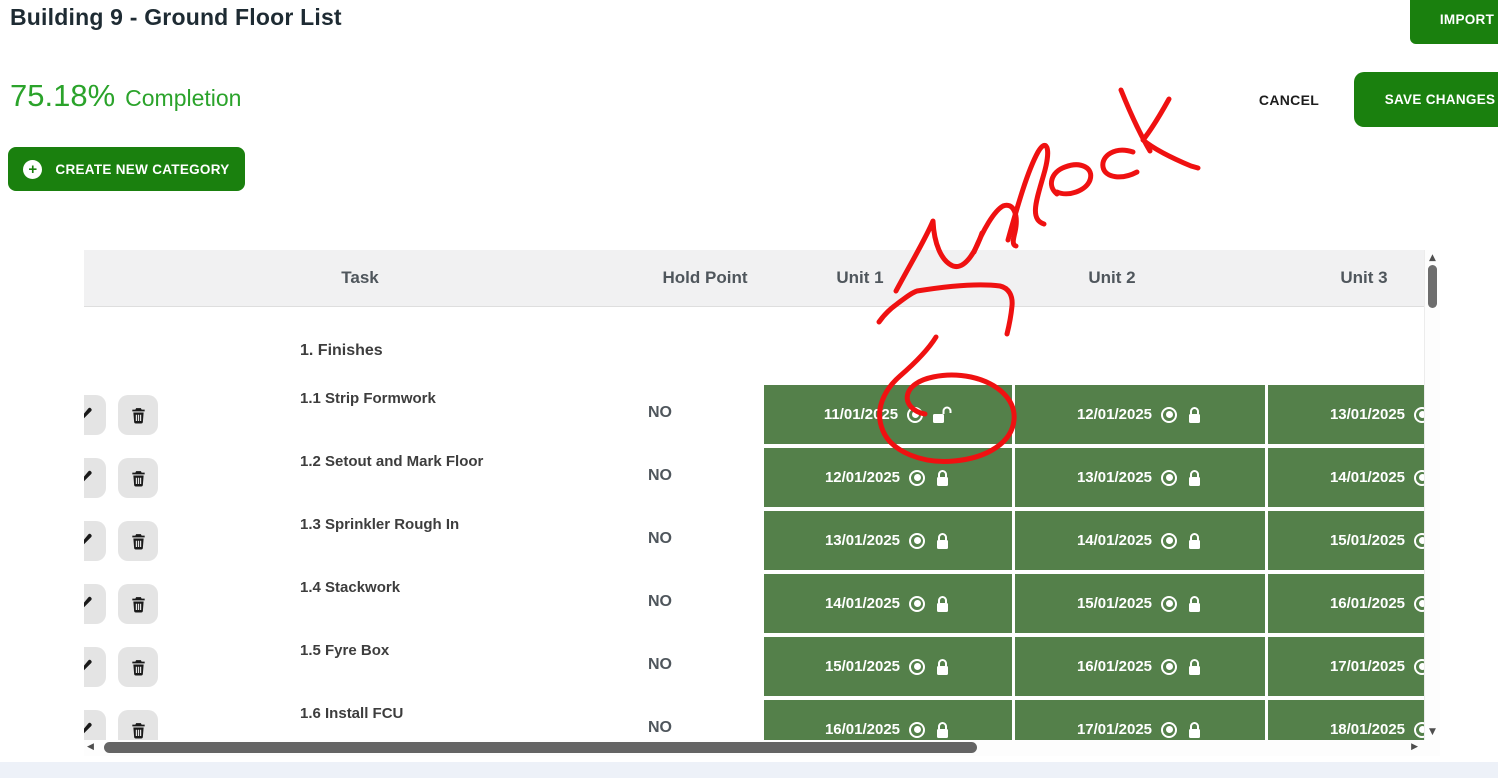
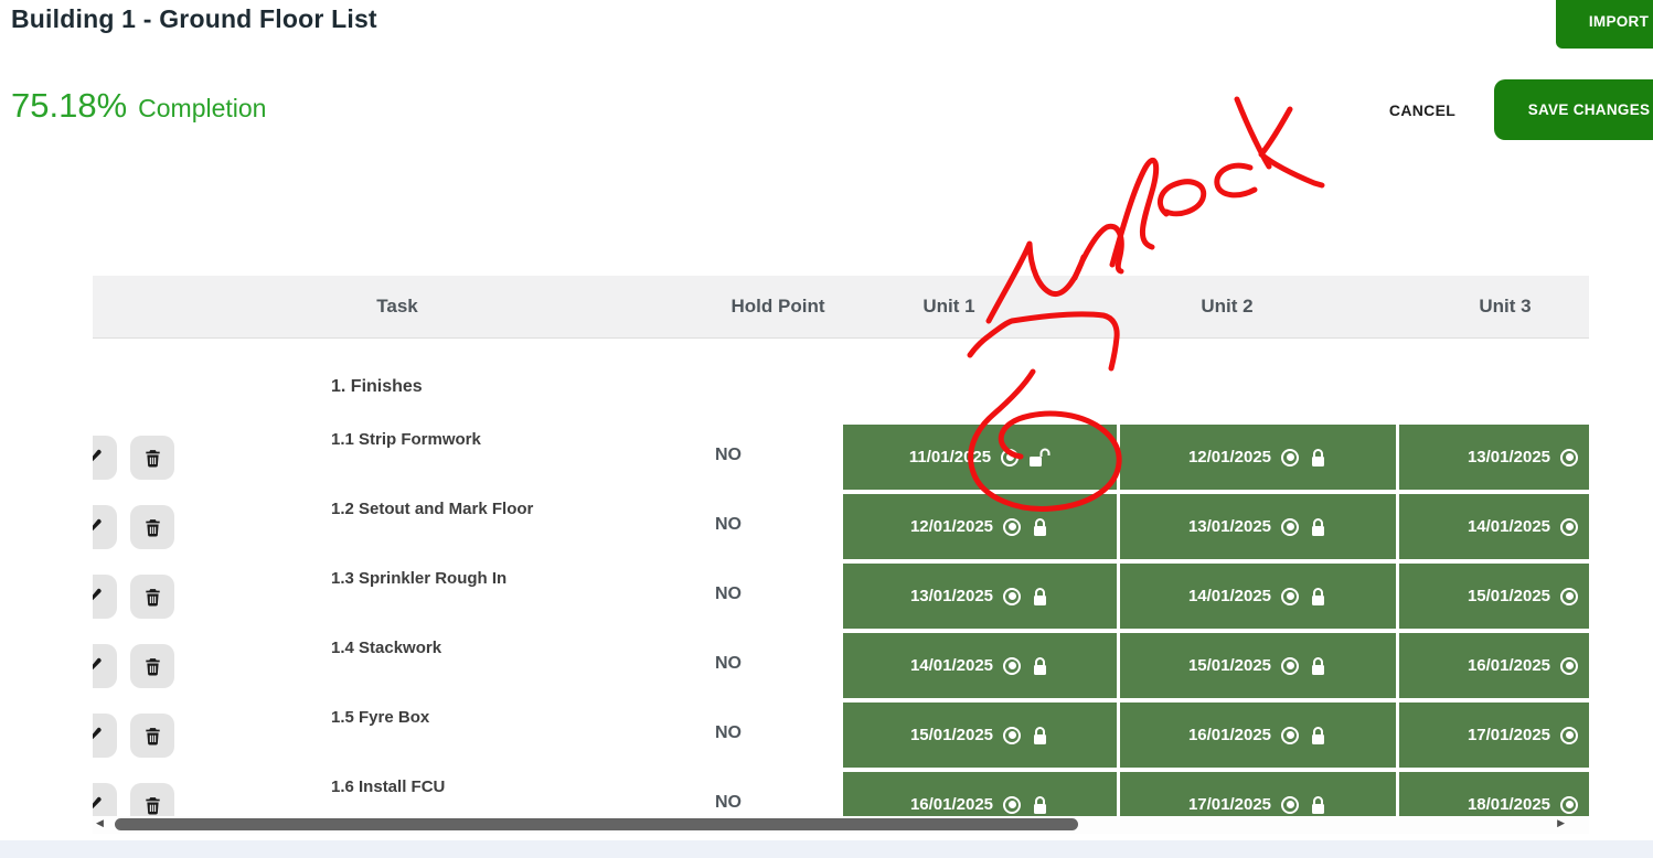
- Building 9 - Ground Floor List
+ Building 1 - Ground Floor List
  75.18%
  Completion
  IMPORT
  CANCEL
  SAVE CHANGES
- +
- CREATE NEW CATEGORY
  Task
  Hold Point
  Unit 1
  Unit 2
  Unit 3
  1. Finishes
  1.1 Strip Formwork
  NO
  11/01/225
  12/01/2025
  13/01/2025
  1.2 Setout and Mark Floor
  NO
  12/01/2025
  13/01/2025
  14/01/2025
  1.3 Sprinkler Rough In
  NO
  13/01/2025
  14/01/2025
  15/01/2025
  1.4 Stackwork
  NO
  14/01/2025
  15/01/2025
  16/01/2025
  1.5 Fyre Box
  NO
  15/01/2025
  16/01/2025
  17/01/2025
  1.6 Install FCU
  NO
  16/01/2025
  17/01/2025
  18/01/2025
- ▲
- ▼
  ◀
  ▶
